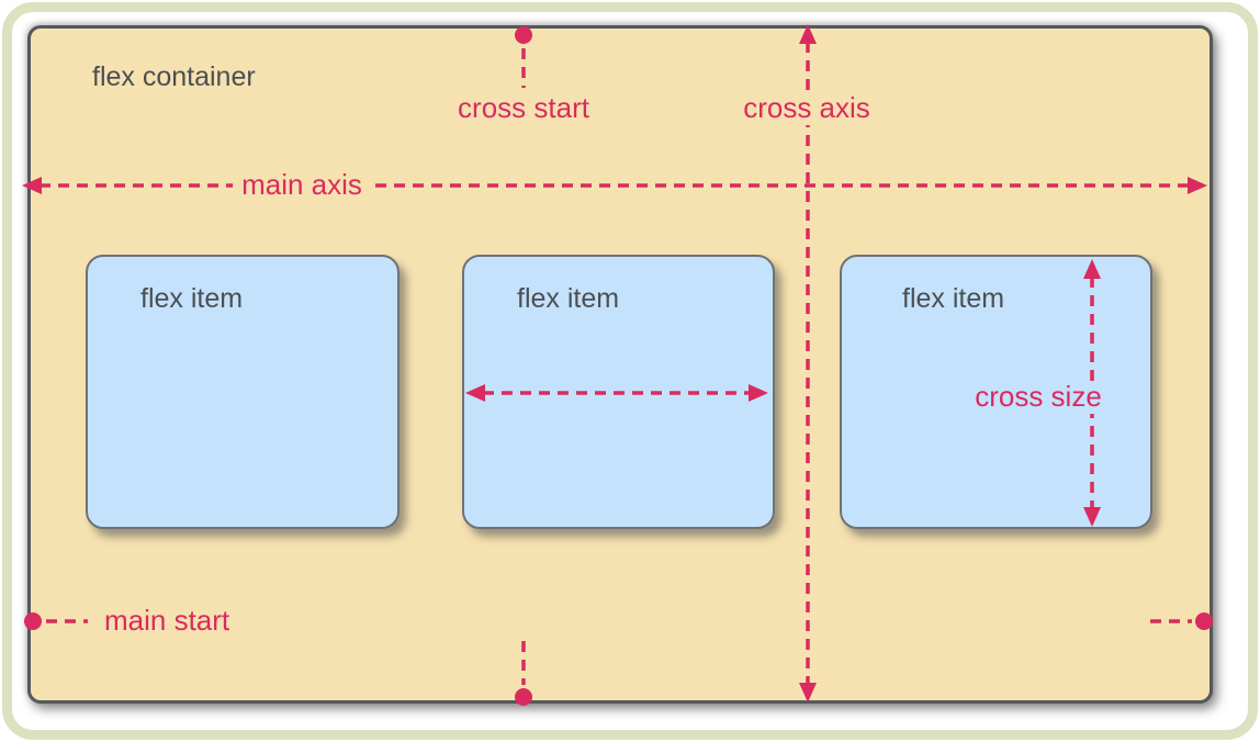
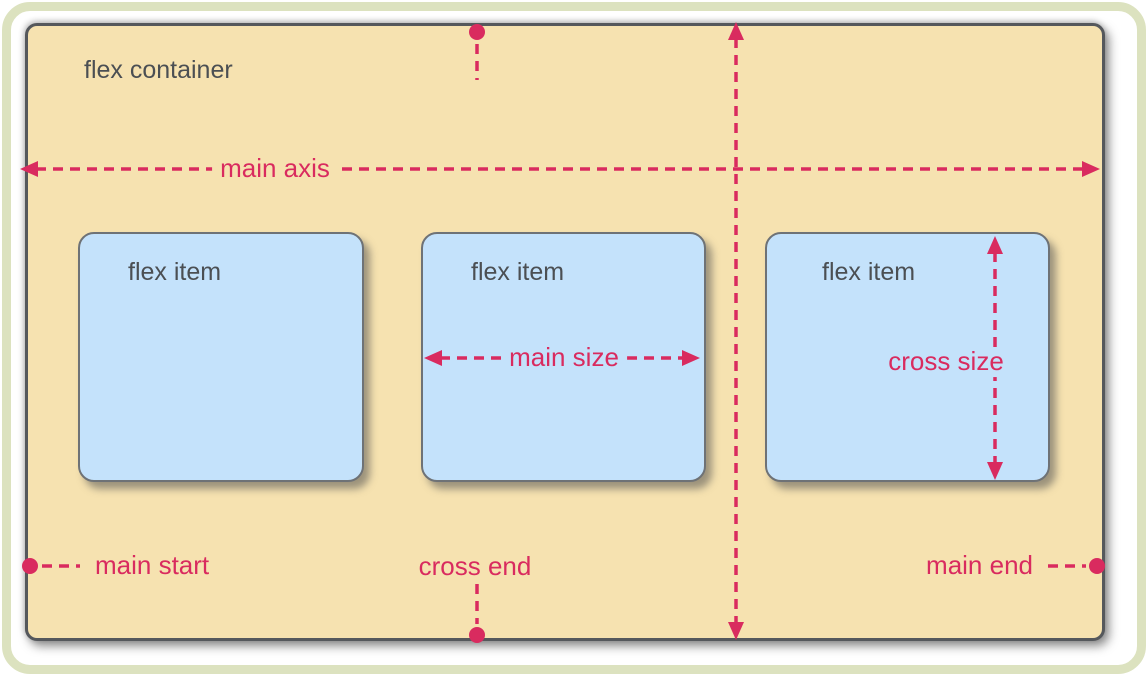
  flex container
  flex item
  flex item
  flex item
  main axis
- cross start
- cross axis
  main start
+ cross end
+ main end
+ main size
  cross size
